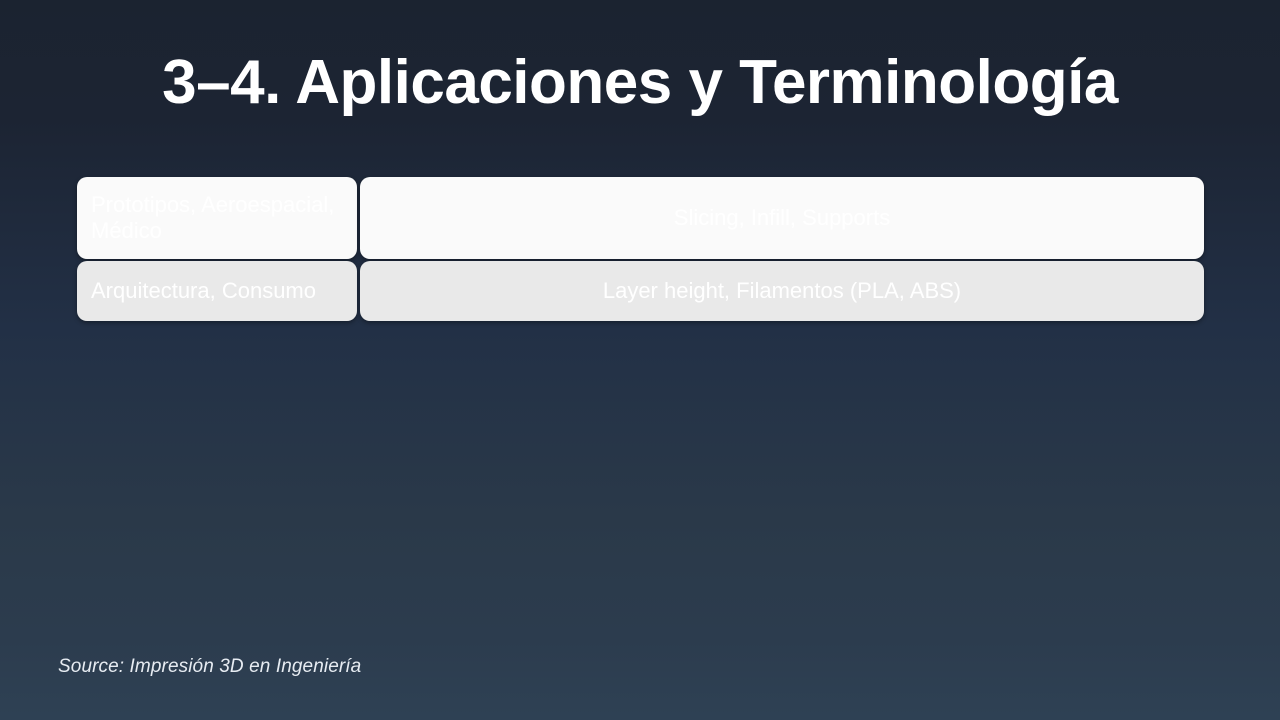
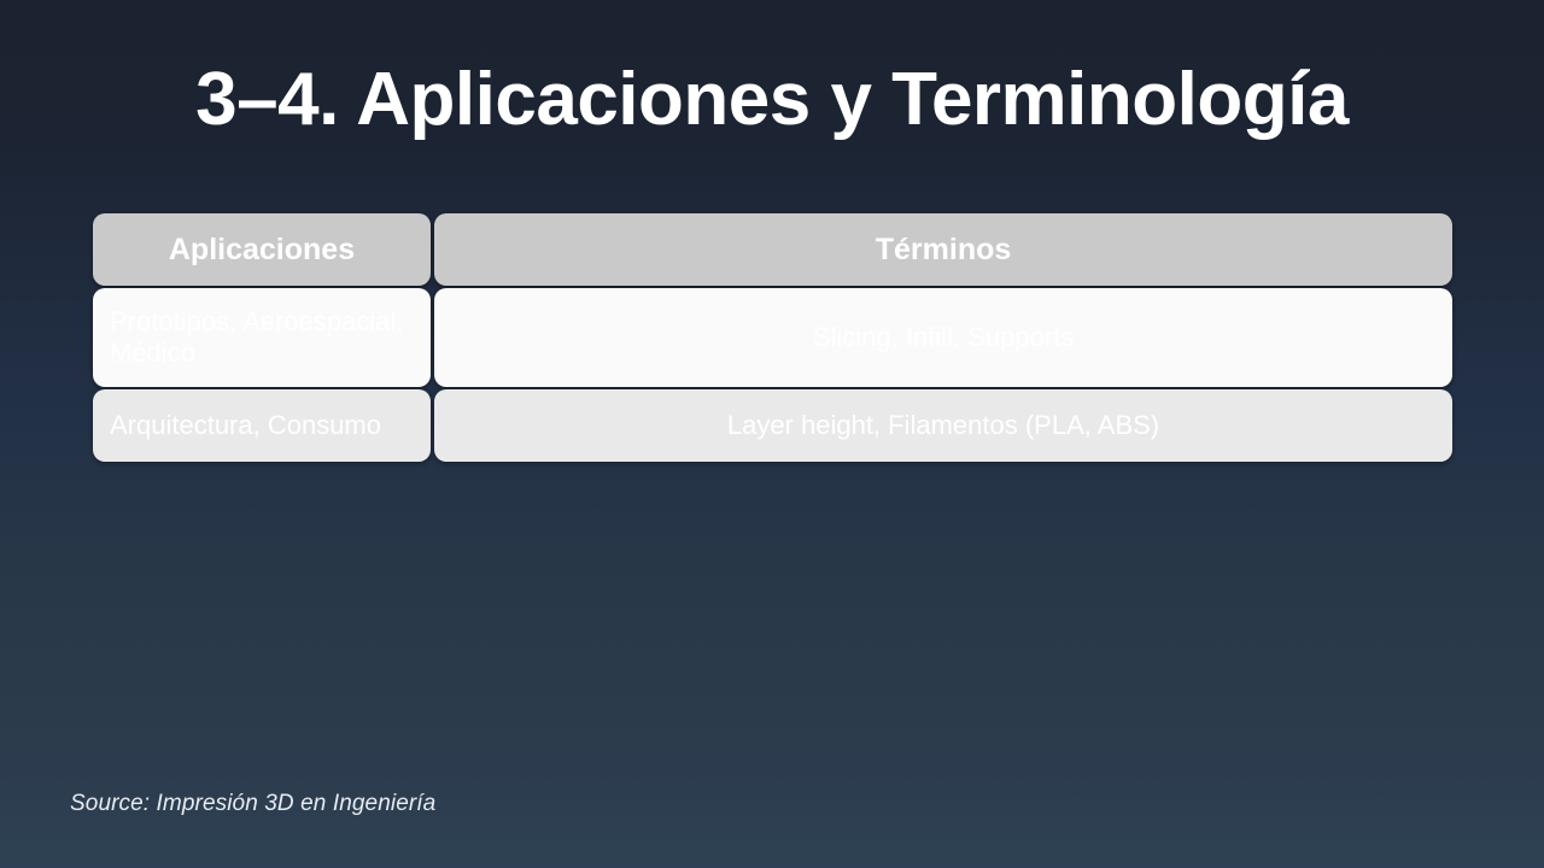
  3–4. Aplicaciones y Terminología
+ Aplicaciones
+ Términos
  Source: Impresión 3D en Ingeniería
